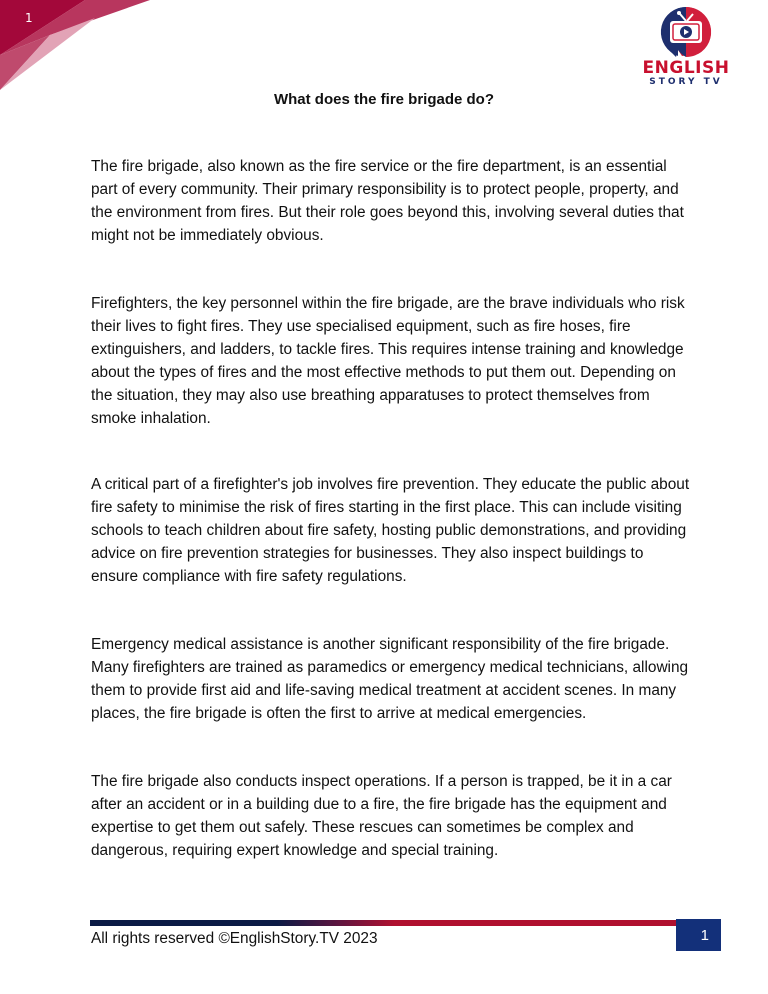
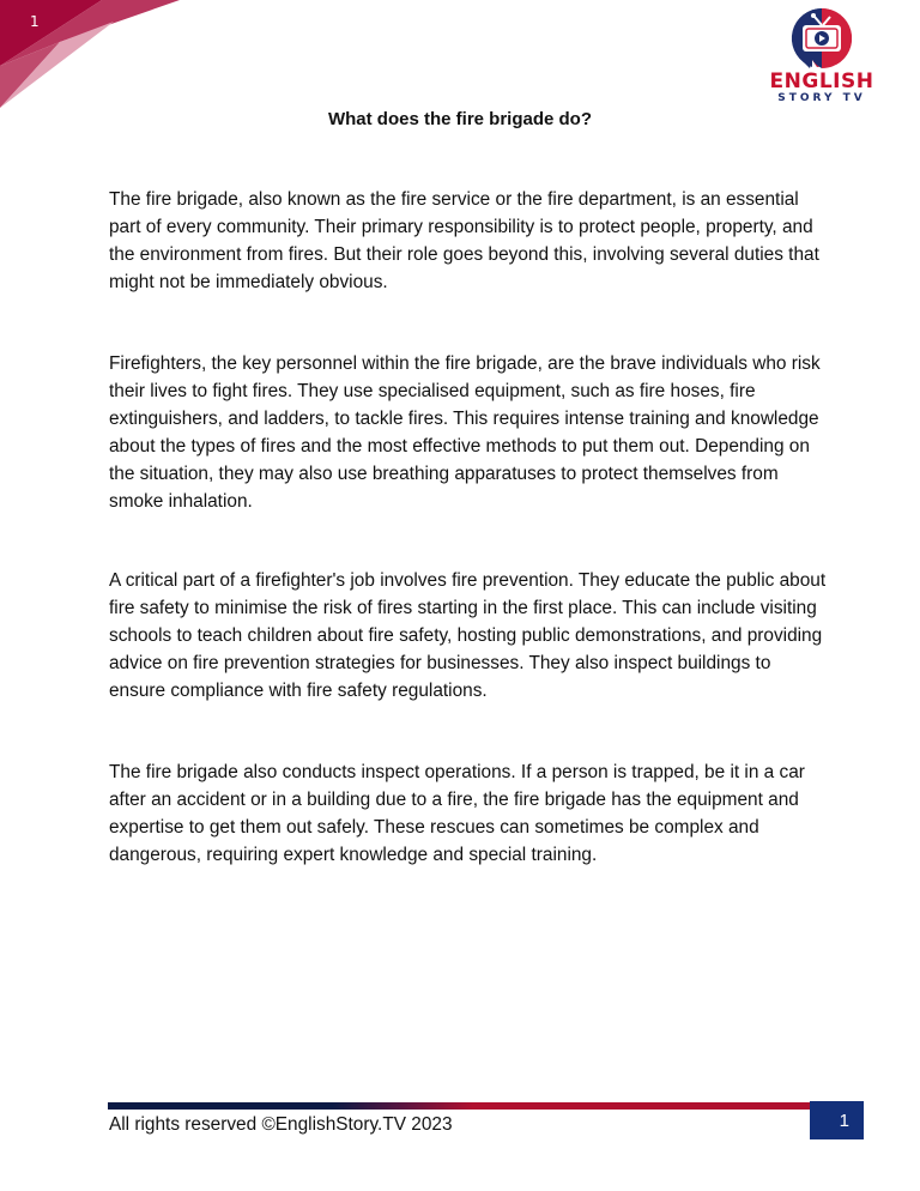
  1
  ENGLISH
  STORY TV
  What does the fire brigade do?
  The fire brigade, also known as the fire service or the fire department, is an essential part of every community. Their primary responsibility is to protect people, property, and the environment from fires. But their role goes beyond this, involving several duties that might not be immediately obvious.
  Firefighters, the key personnel within the fire brigade, are the brave individuals who risk their lives to fight fires. They use specialised equipment, such as fire hoses, fire extinguishers, and ladders, to tackle fires. This requires intense training and knowledge about the types of fires and the most effective methods to put them out. Depending on the situation, they may also use breathing apparatuses to protect themselves from smoke inhalation.
  A critical part of a firefighter's job involves fire prevention. They educate the public about fire safety to minimise the risk of fires starting in the first place. This can include visiting schools to teach children about fire safety, hosting public demonstrations, and providing advice on fire prevention strategies for businesses. They also inspect buildings to ensure compliance with fire safety regulations.
- Emergency medical assistance is another significant responsibility of the fire brigade. Many firefighters are trained as paramedics or emergency medical technicians, allowing them to provide first aid and life-saving medical treatment at accident scenes. In many places, the fire brigade is often the first to arrive at medical emergencies.
  The fire brigade also conducts inspect operations. If a person is trapped, be it in a car after an accident or in a building due to a fire, the fire brigade has the equipment and expertise to get them out safely. These rescues can sometimes be complex and dangerous, requiring expert knowledge and special training.
  All rights reserved ©EnglishStory.TV 2023
  1
